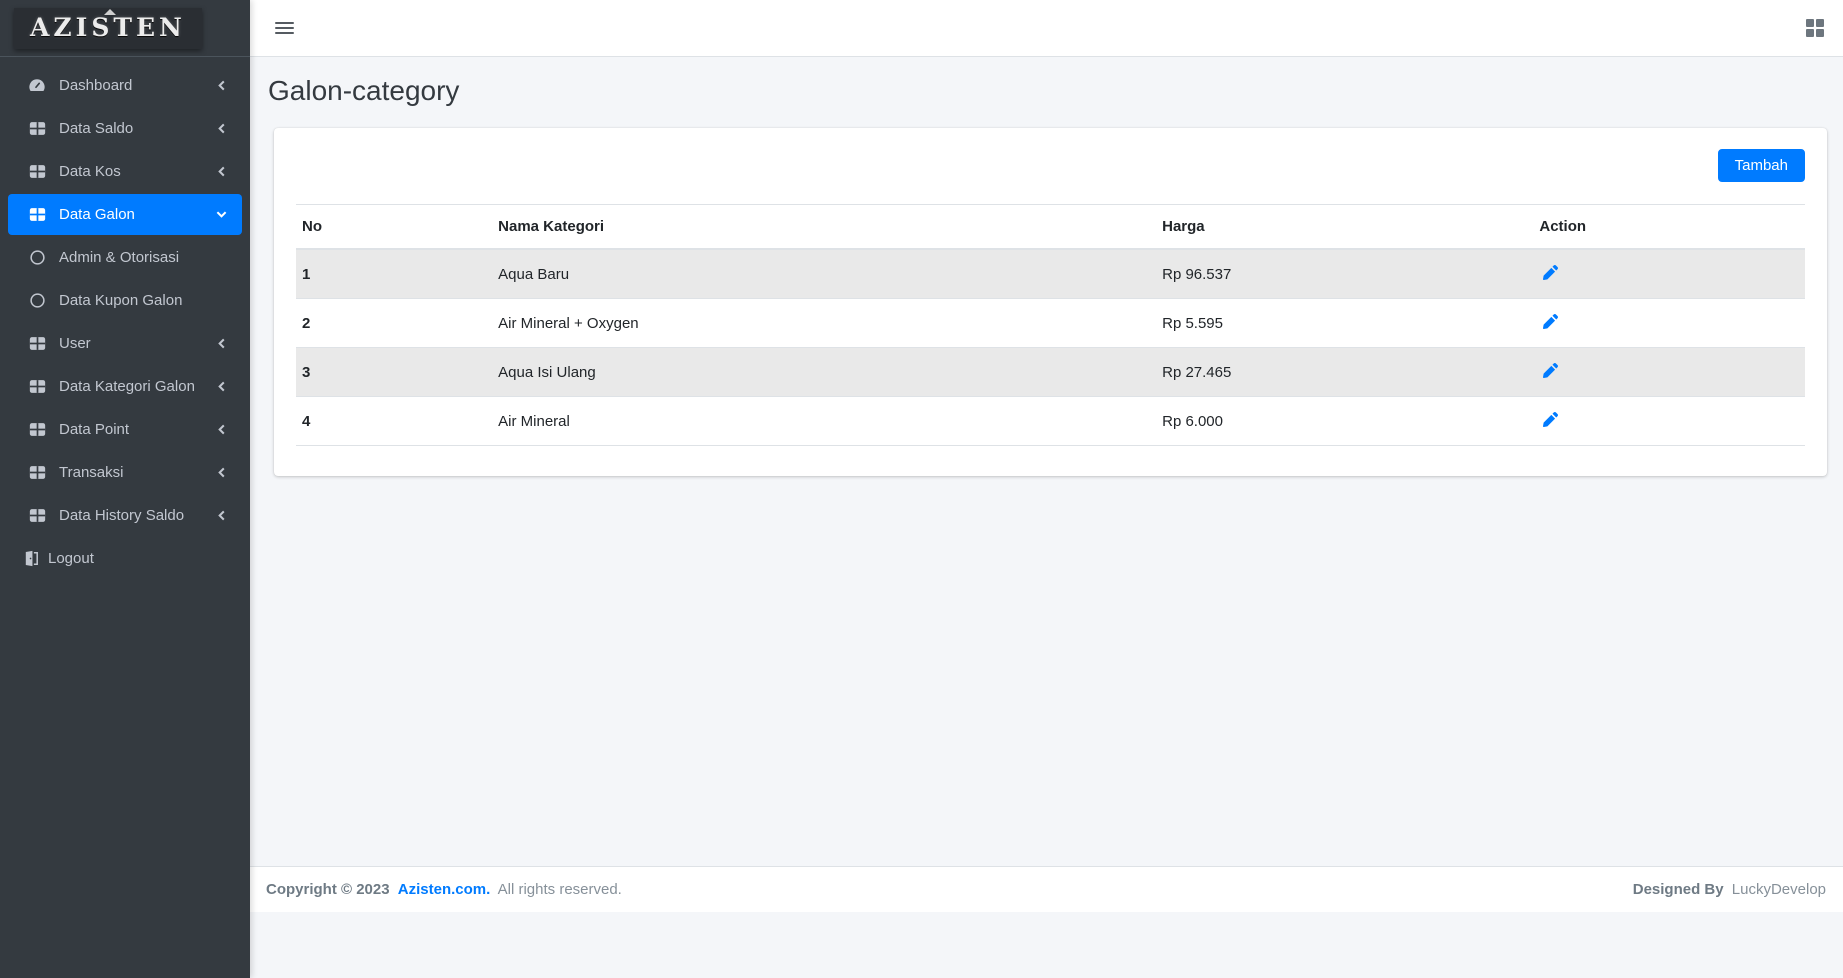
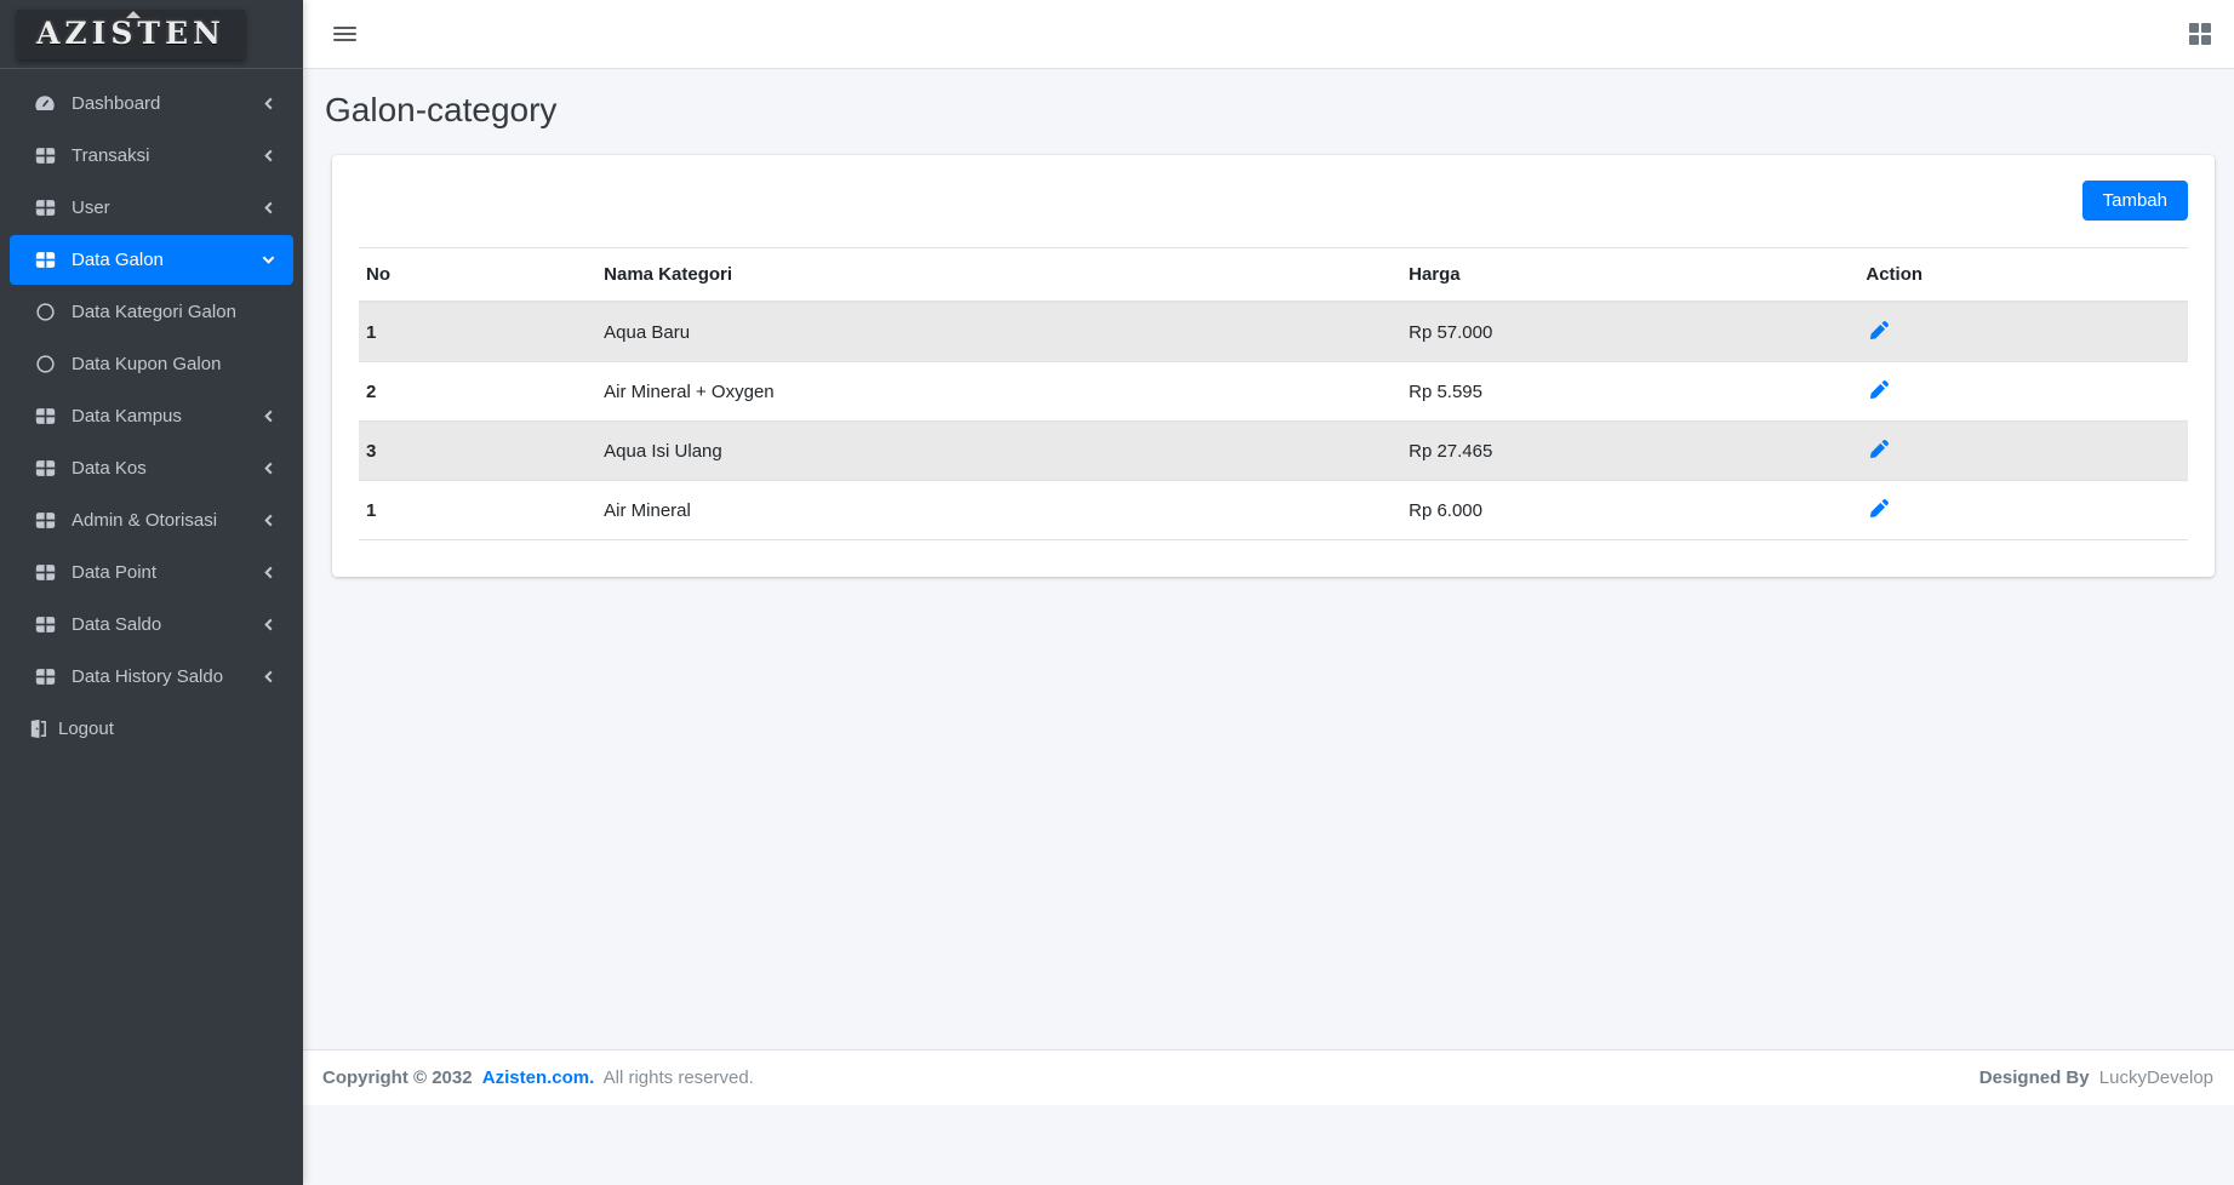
  AZISTEN
  Dashboard
- Data Saldo
+ Transaksi
- Data Kos
+ User
  Data Galon
- Admin & Otorisasi
+ Data Kategori Galon
  Data Kupon Galon
+ Data Kampus
- User
+ Data Kos
- Data Kategori Galon
+ Admin & Otorisasi
  Data Point
- Transaksi
+ Data Saldo
  Data History Saldo
  Logout
  Galon-category
  Tambah
  No	Nama Kategori	Harga	Action
- 1	Aqua Baru	Rp 96.537
+ 1	Aqua Baru	Rp 57.000
  2	Air Mineral + Oxygen	Rp 5.595
  3	Aqua Isi Ulang	Rp 27.465
- 4	Air Mineral	Rp 6.000
+ 1	Air Mineral	Rp 6.000
- Copyright © 2023 Azisten.com. All rights reserved.
+ Copyright © 2032 Azisten.com. All rights reserved.
  Designed By LuckyDevelop
